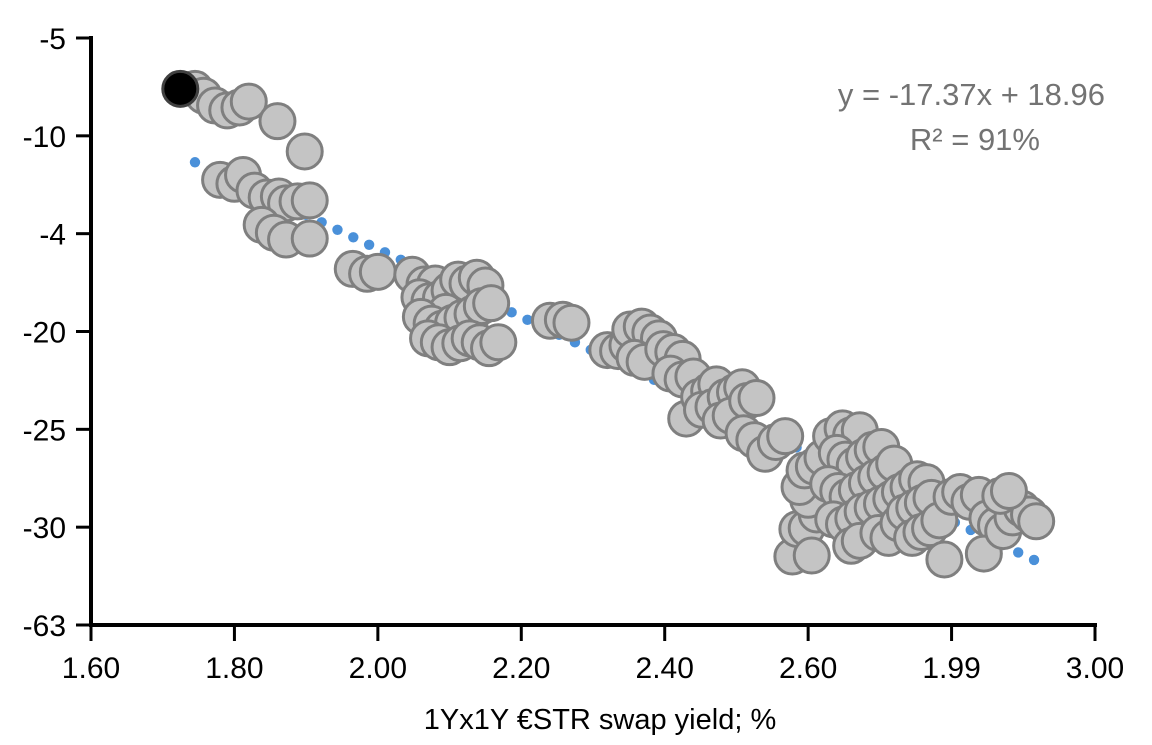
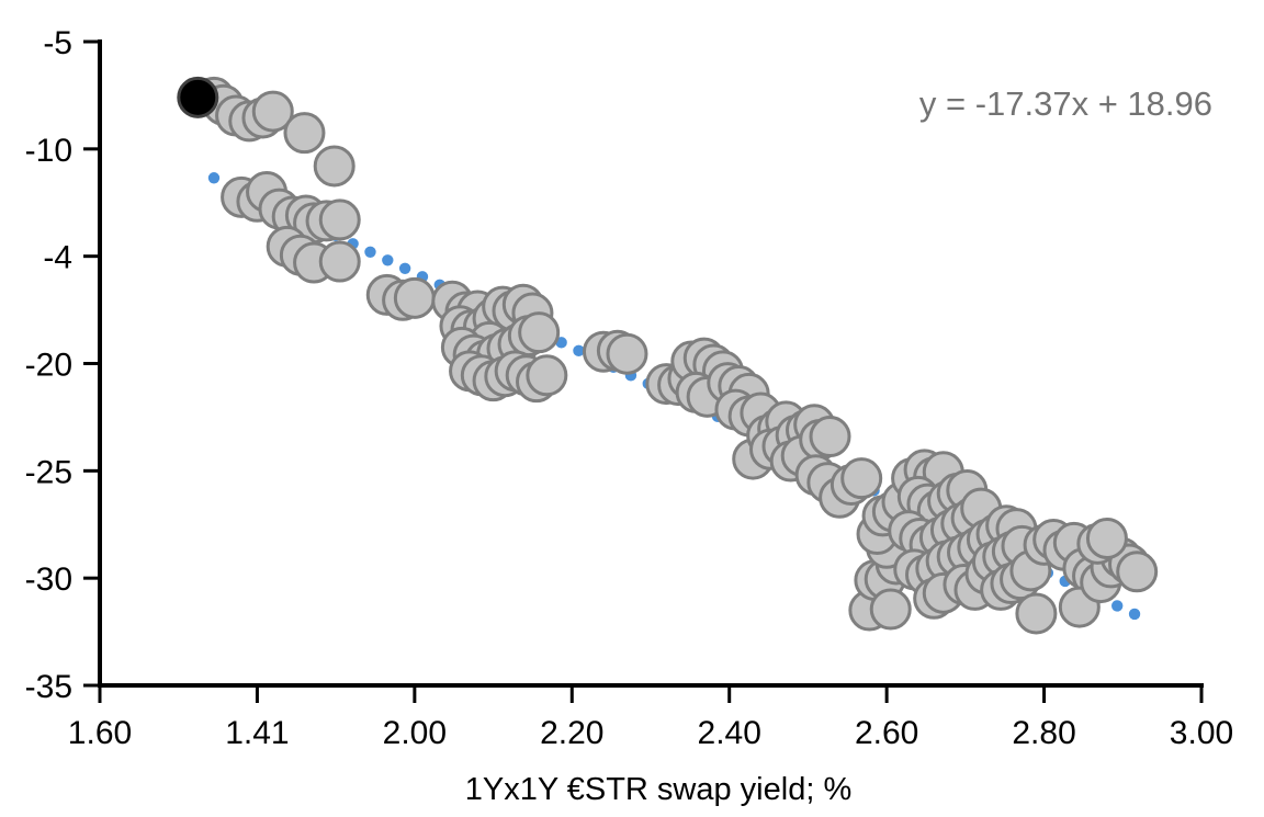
  -5
  -10
  -4
  -20
  -25
  -30
- -63
+ -35
  1.60
- 1.80
+ 1.41
  2.00
  2.20
  2.40
  2.60
- 1.99
+ 2.80
  3.00
  y = -17.37x + 18.96
- R² = 91%
  1Yx1Y €STR swap yield; %
